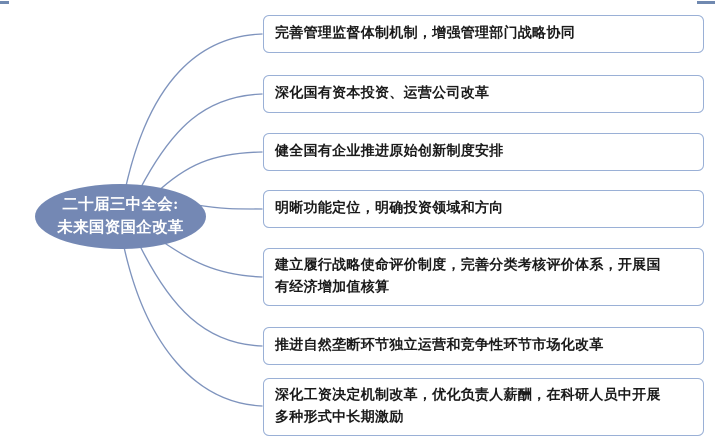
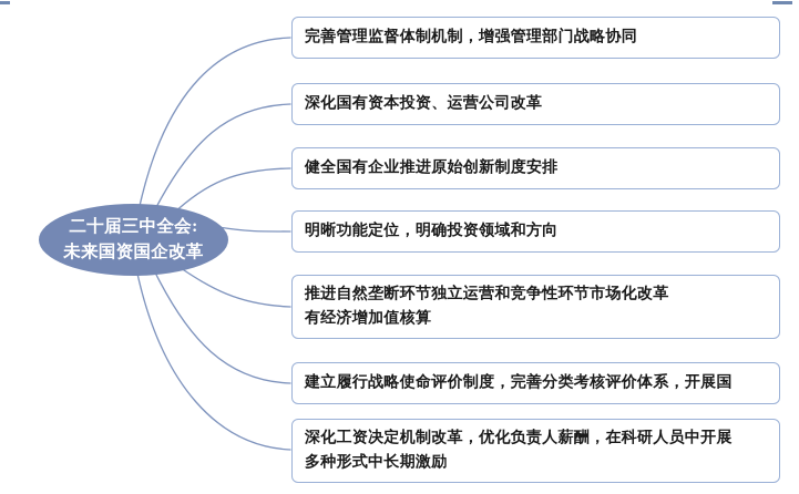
  二十届三中全会:
  未来国资国企改革
  完善管理监督体制机制，增强管理部门战略协同
  深化国有资本投资、运营公司改革
  健全国有企业推进原始创新制度安排
  明晰功能定位，明确投资领域和方向
- 建立履行战略使命评价制度，完善分类考核评价体系，开展国
+ 推进自然垄断环节独立运营和竞争性环节市场化改革
  有经济增加值核算
- 推进自然垄断环节独立运营和竞争性环节市场化改革
+ 建立履行战略使命评价制度，完善分类考核评价体系，开展国
  深化工资决定机制改革，优化负责人薪酬，在科研人员中开展
  多种形式中长期激励
